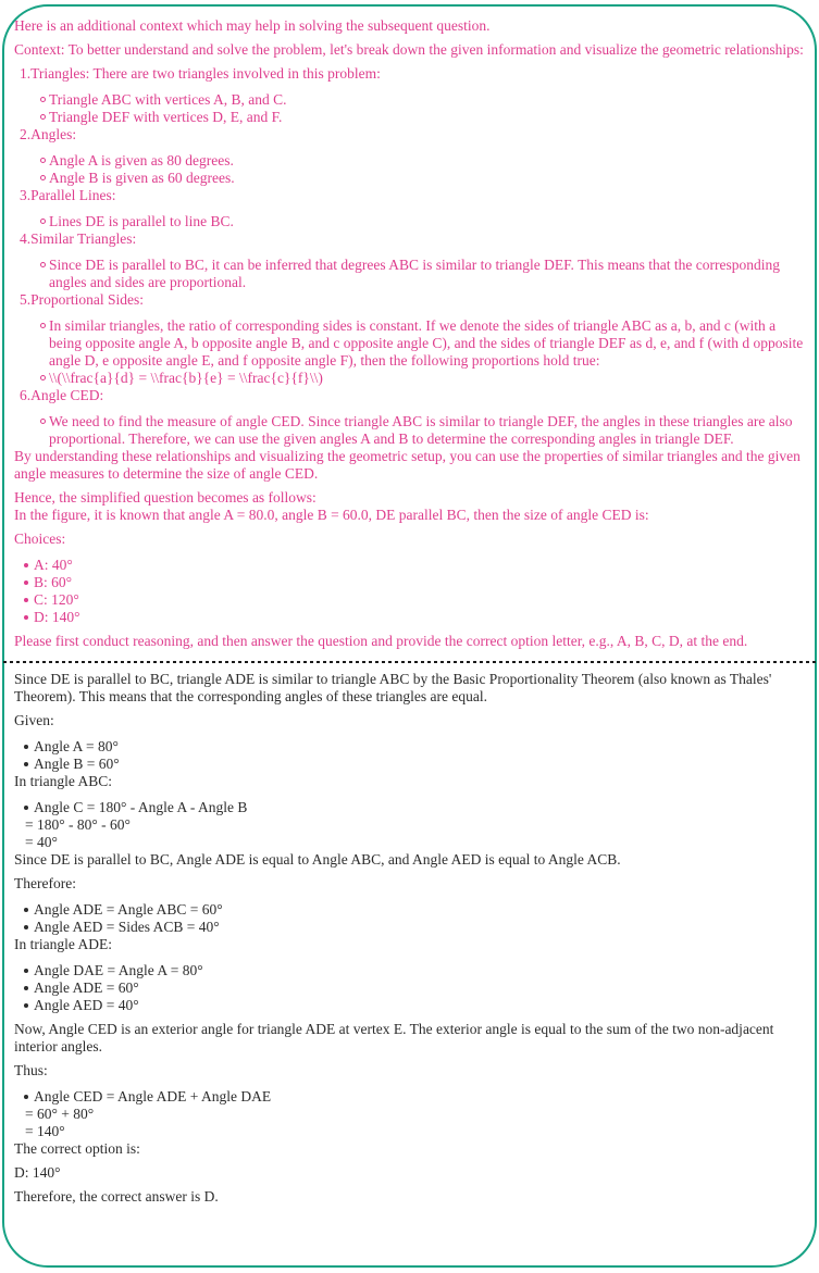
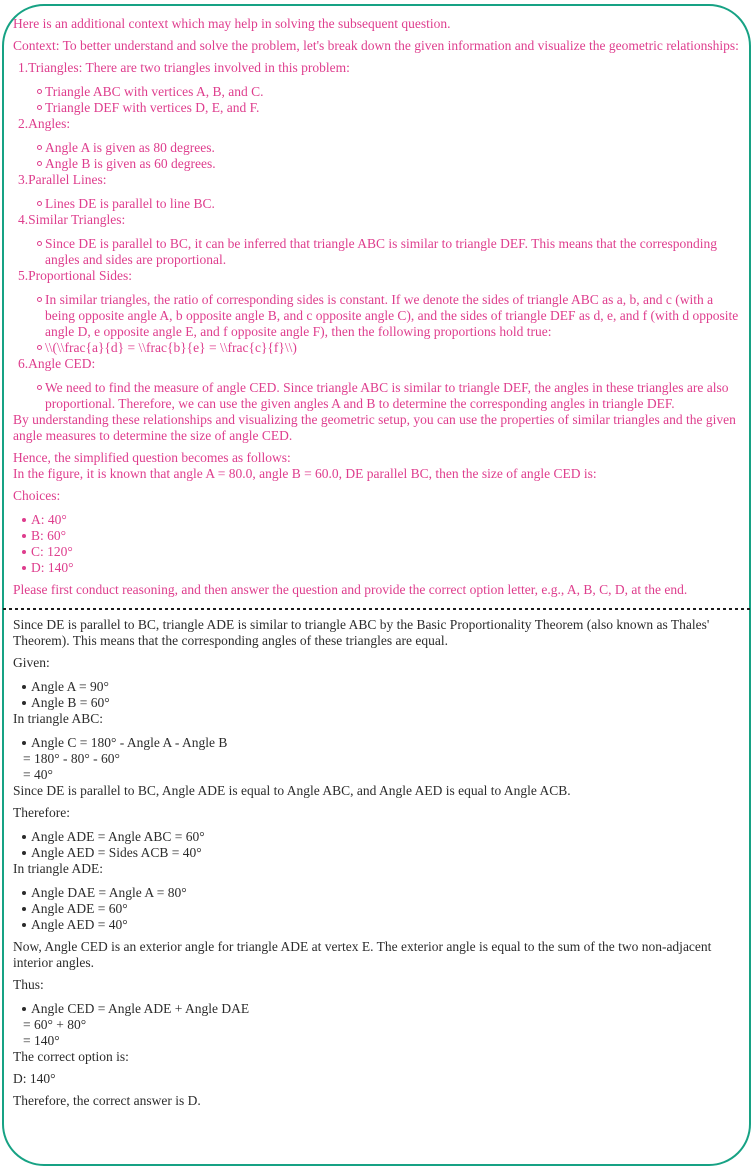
  Here is an additional context which may help in solving the subsequent question.
  Context: To better understand and solve the problem, let's break down the given information and visualize the geometric relationships:
  1.
  Triangles: There are two triangles involved in this problem:
  Triangle ABC with vertices A, B, and C.
  Triangle DEF with vertices D, E, and F.
  2.
  Angles:
  Angle A is given as 80 degrees.
  Angle B is given as 60 degrees.
  3.
  Parallel Lines:
  Lines DE is parallel to line BC.
  4.
  Similar Triangles:
- Since DE is parallel to BC, it can be inferred that degrees ABC is similar to triangle DEF. This means that the corresponding angles and sides are proportional.
+ Since DE is parallel to BC, it can be inferred that triangle ABC is similar to triangle DEF. This means that the corresponding angles and sides are proportional.
  5.
  Proportional Sides:
  In similar triangles, the ratio of corresponding sides is constant. If we denote the sides of triangle ABC as a, b, and c (with a being opposite angle A, b opposite angle B, and c opposite angle C), and the sides of triangle DEF as d, e, and f (with d opposite angle D, e opposite angle E, and f opposite angle F), then the following proportions hold true:
  \\(\\frac{a}{d} = \\frac{b}{e} = \\frac{c}{f}\\)
  6.
  Angle CED:
  We need to find the measure of angle CED. Since triangle ABC is similar to triangle DEF, the angles in these triangles are also proportional. Therefore, we can use the given angles A and B to determine the corresponding angles in triangle DEF.
  By understanding these relationships and visualizing the geometric setup, you can use the properties of similar triangles and the given angle measures to determine the size of angle CED.
  Hence, the simplified question becomes as follows:
  In the figure, it is known that angle A = 80.0, angle B = 60.0, DE parallel BC, then the size of angle CED is:
  Choices:
  A: 40°
  B: 60°
  C: 120°
  D: 140°
  Please first conduct reasoning, and then answer the question and provide the correct option letter, e.g., A, B, C, D, at the end.
  Since DE is parallel to BC, triangle ADE is similar to triangle ABC by the Basic Proportionality Theorem (also known as Thales' Theorem). This means that the corresponding angles of these triangles are equal.
  Given:
- Angle A = 80°
+ Angle A = 90°
  Angle B = 60°
  In triangle ABC:
  Angle C = 180° - Angle A - Angle B
  = 180° - 80° - 60°
  = 40°
  Since DE is parallel to BC, Angle ADE is equal to Angle ABC, and Angle AED is equal to Angle ACB.
  Therefore:
  Angle ADE = Angle ABC = 60°
  Angle AED = Sides ACB = 40°
  In triangle ADE:
  Angle DAE = Angle A = 80°
  Angle ADE = 60°
  Angle AED = 40°
  Now, Angle CED is an exterior angle for triangle ADE at vertex E. The exterior angle is equal to the sum of the two non-adjacent interior angles.
  Thus:
  Angle CED = Angle ADE + Angle DAE
  = 60° + 80°
  = 140°
  The correct option is:
  D: 140°
  Therefore, the correct answer is D.
